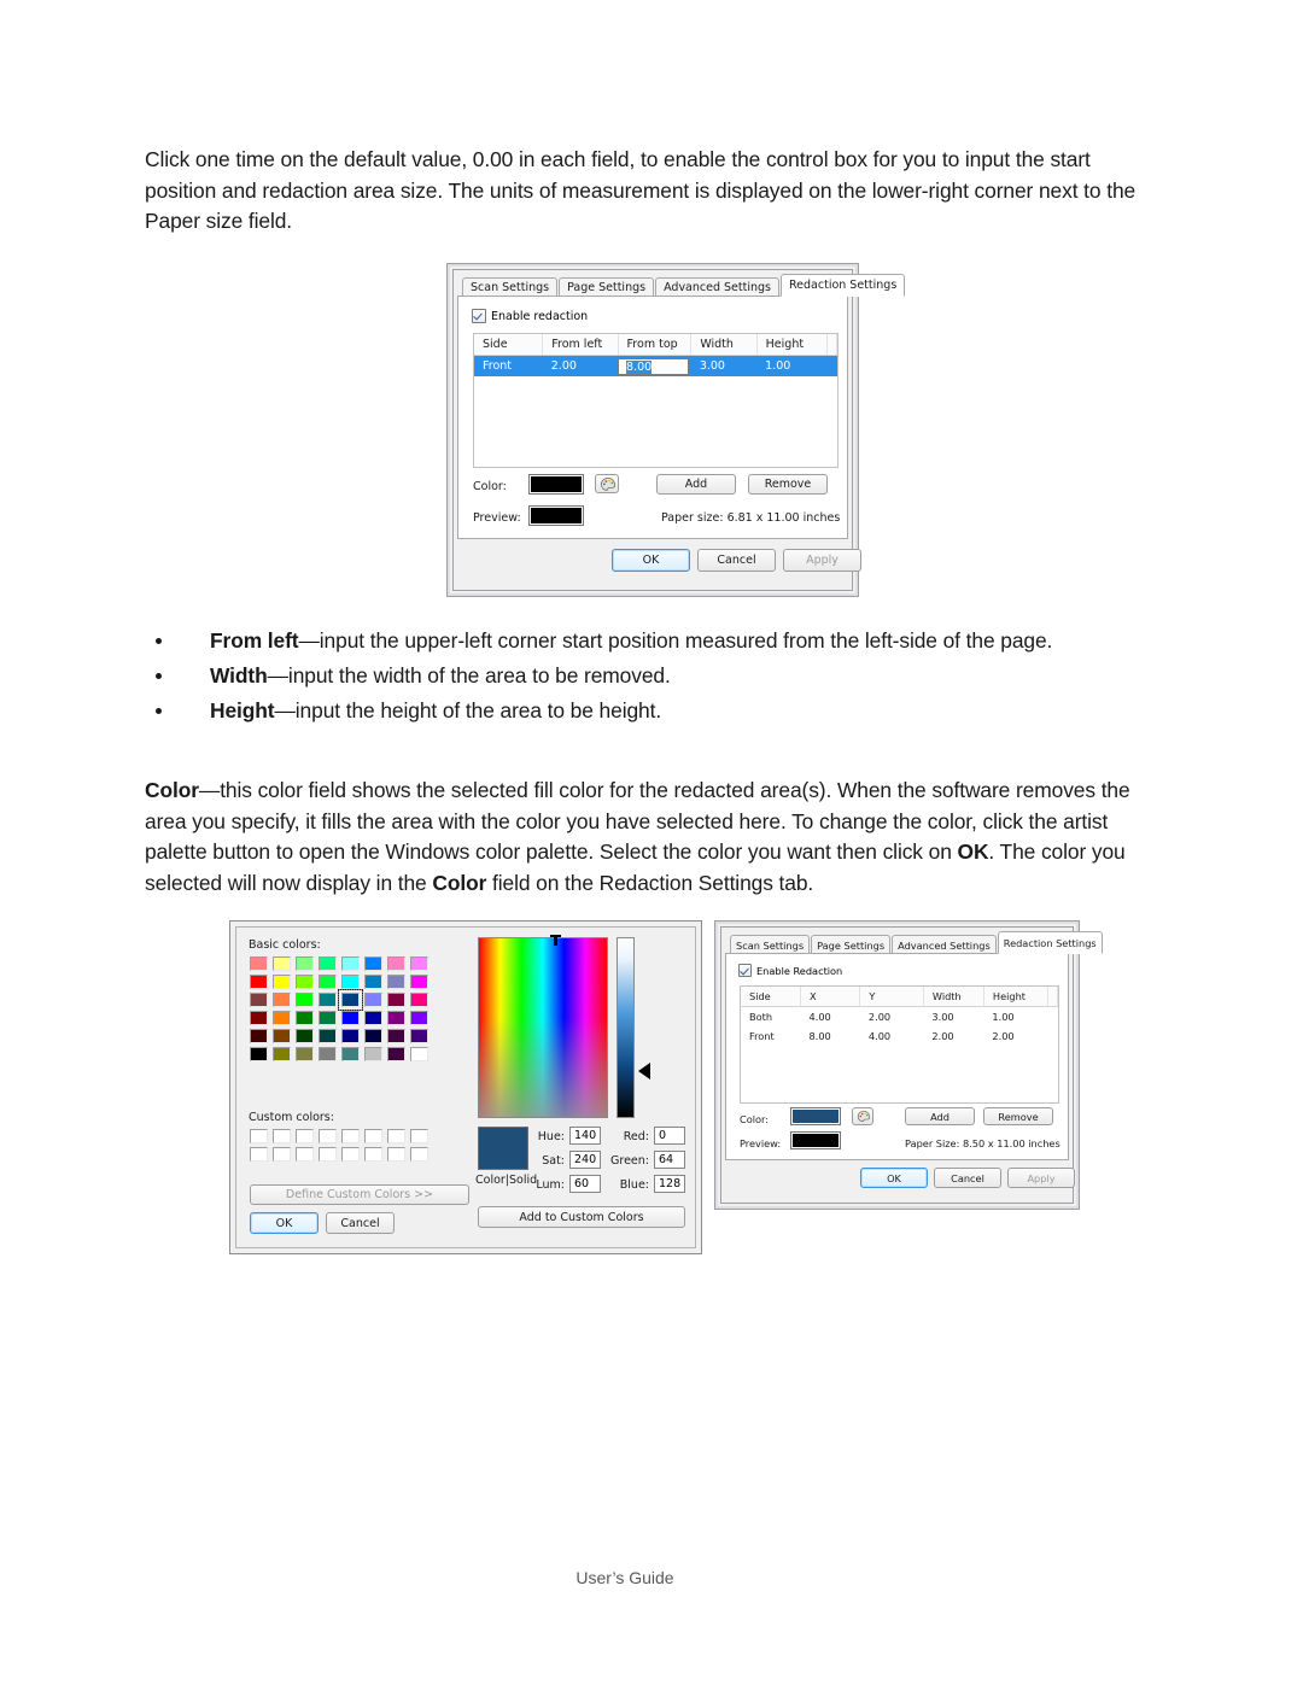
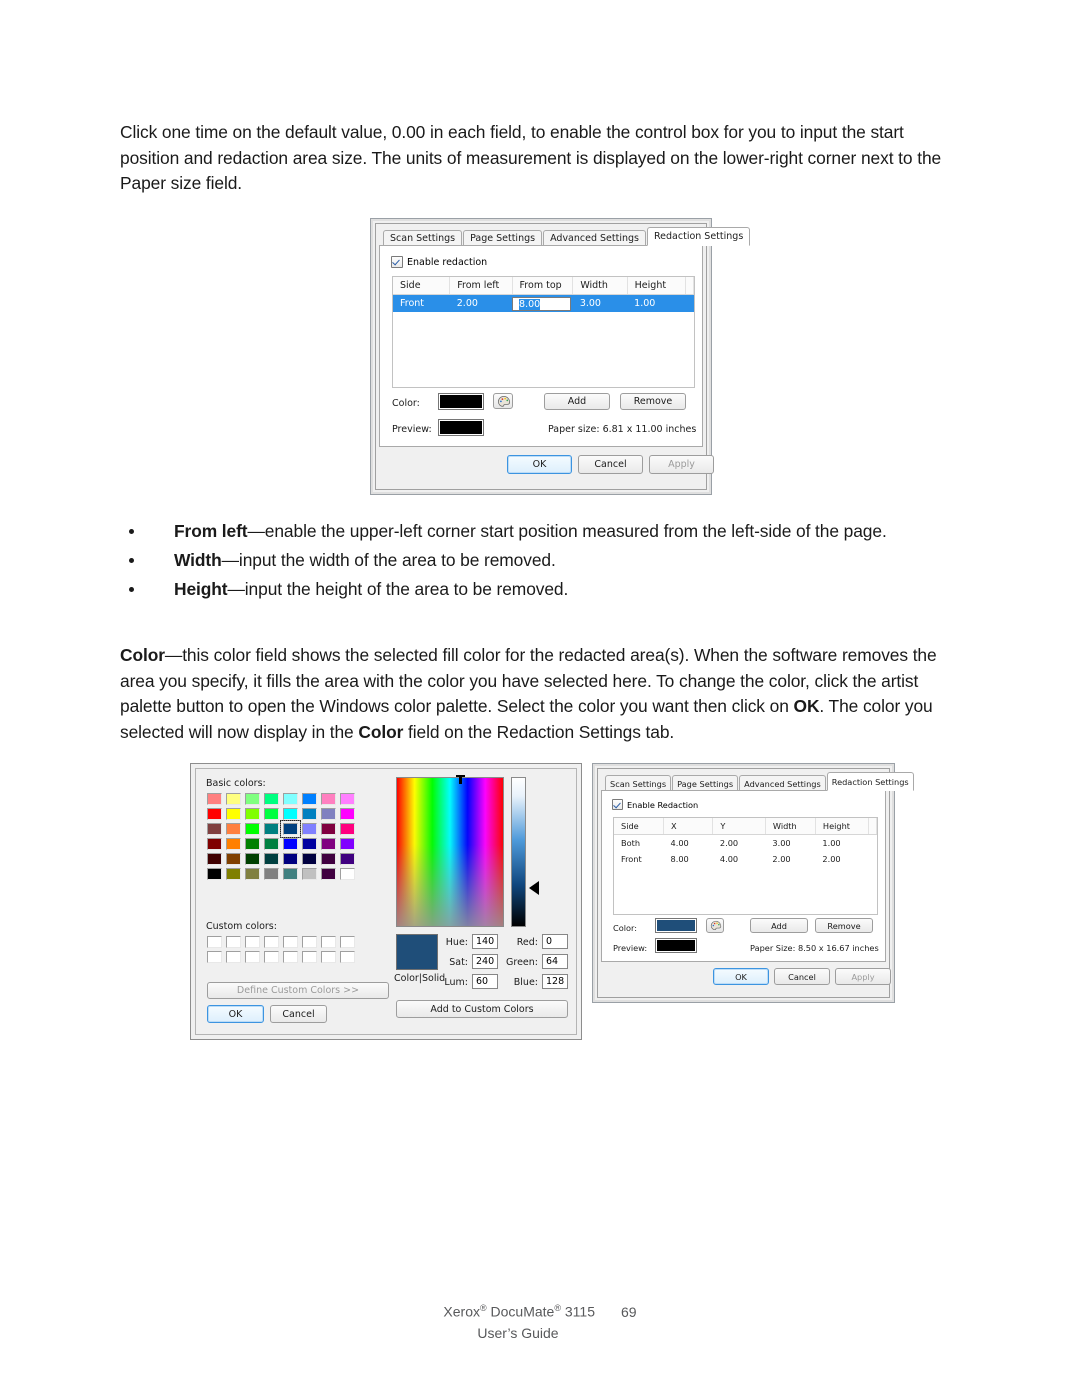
  Click one time on the default value, 0.00 in each field, to enable the control box for you to input the start position and redaction area size. The units of measurement is displayed on the lower-right corner next to the Paper size field.
  Scan Settings
  Page Settings
  Advanced Settings
  Redaction Settings
  Enable redaction
  Side	From left	From top	Width	Height
  Front	2.00	8.00	3.00	1.00
  Color:
  Add
  Remove
  Preview:
  Paper size: 6.81 x 11.00 inches
  OK
  Cancel
  Apply
- From left—input the upper-left corner start position measured from the left-side of the page.
+ From left—enable the upper-left corner start position measured from the left-side of the page.
  Width—input the width of the area to be removed.
- Height—input the height of the area to be height.
+ Height—input the height of the area to be removed.
  Color—this color field shows the selected fill color for the redacted area(s). When the software removes the area you specify, it fills the area with the color you have selected here. To change the color, click the artist palette button to open the Windows color palette. Select the color you want then click on OK. The color you selected will now display in the Color field on the Redaction Settings tab.
  Basic colors:
  Custom colors:
  Define Custom Colors >>
  OK
  Cancel
  Color|Solid
  Hue:
  140
  Sat:
  240
  Lum:
  60
  Red:
  0
  Green:
  64
  Blue:
  128
  Add to Custom Colors
  Scan Settings
  Page Settings
  Advanced Settings
  Redaction Settings
  Enable Redaction
  Side	X	Y	Width	Height
  Both	4.00	2.00	3.00	1.00
  Front	8.00	4.00	2.00	2.00
  Color:
  Add
  Remove
  Preview:
- Paper Size: 8.50 x 11.00 inches
+ Paper Size: 8.50 x 16.67 inches
  OK
  Cancel
  Apply
+ Xerox® DocuMate® 3115 69
  User’s Guide
